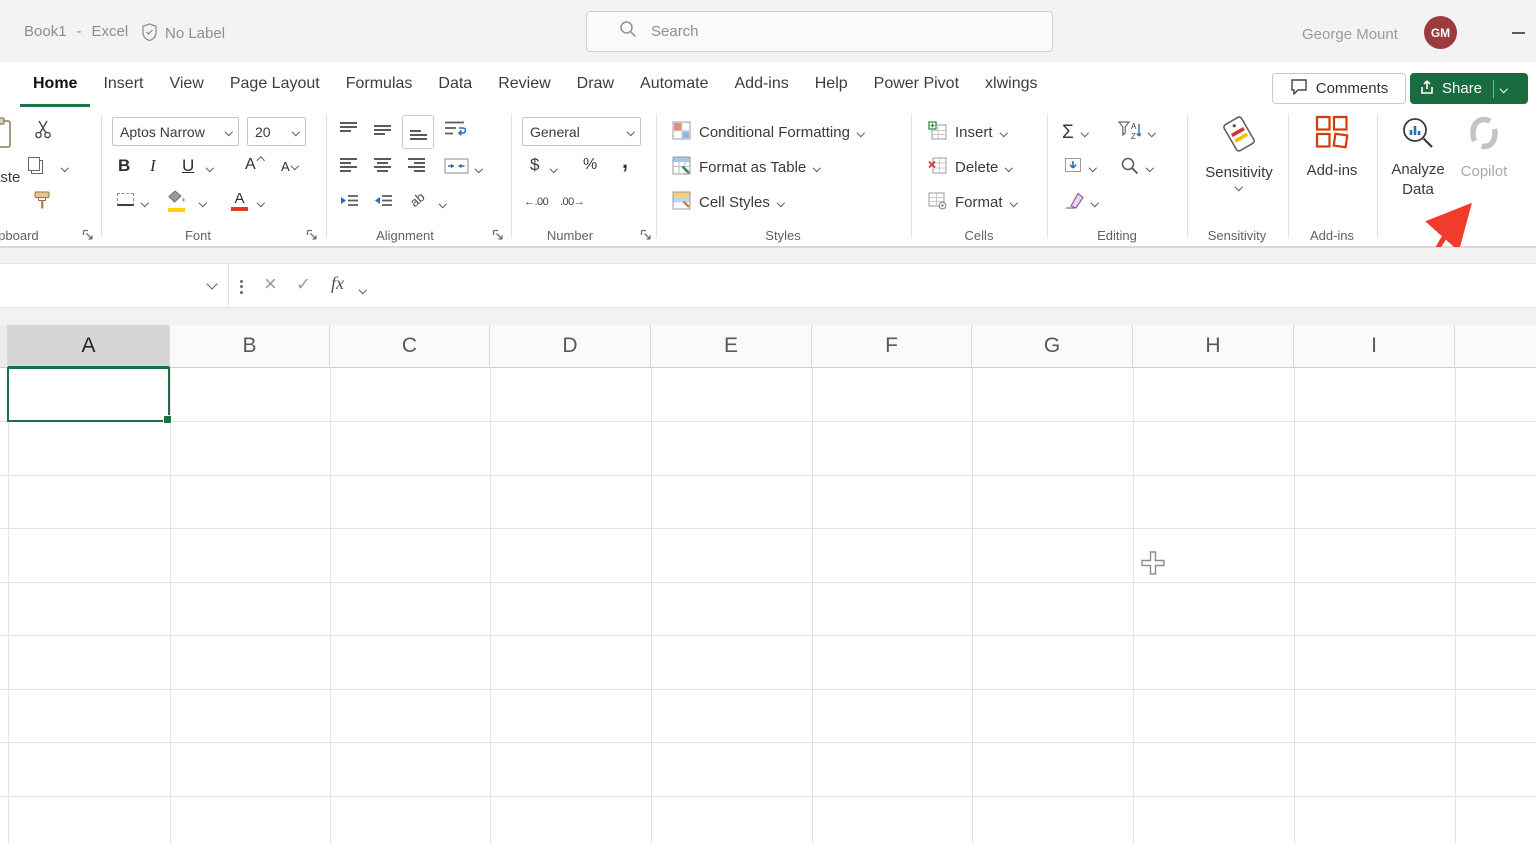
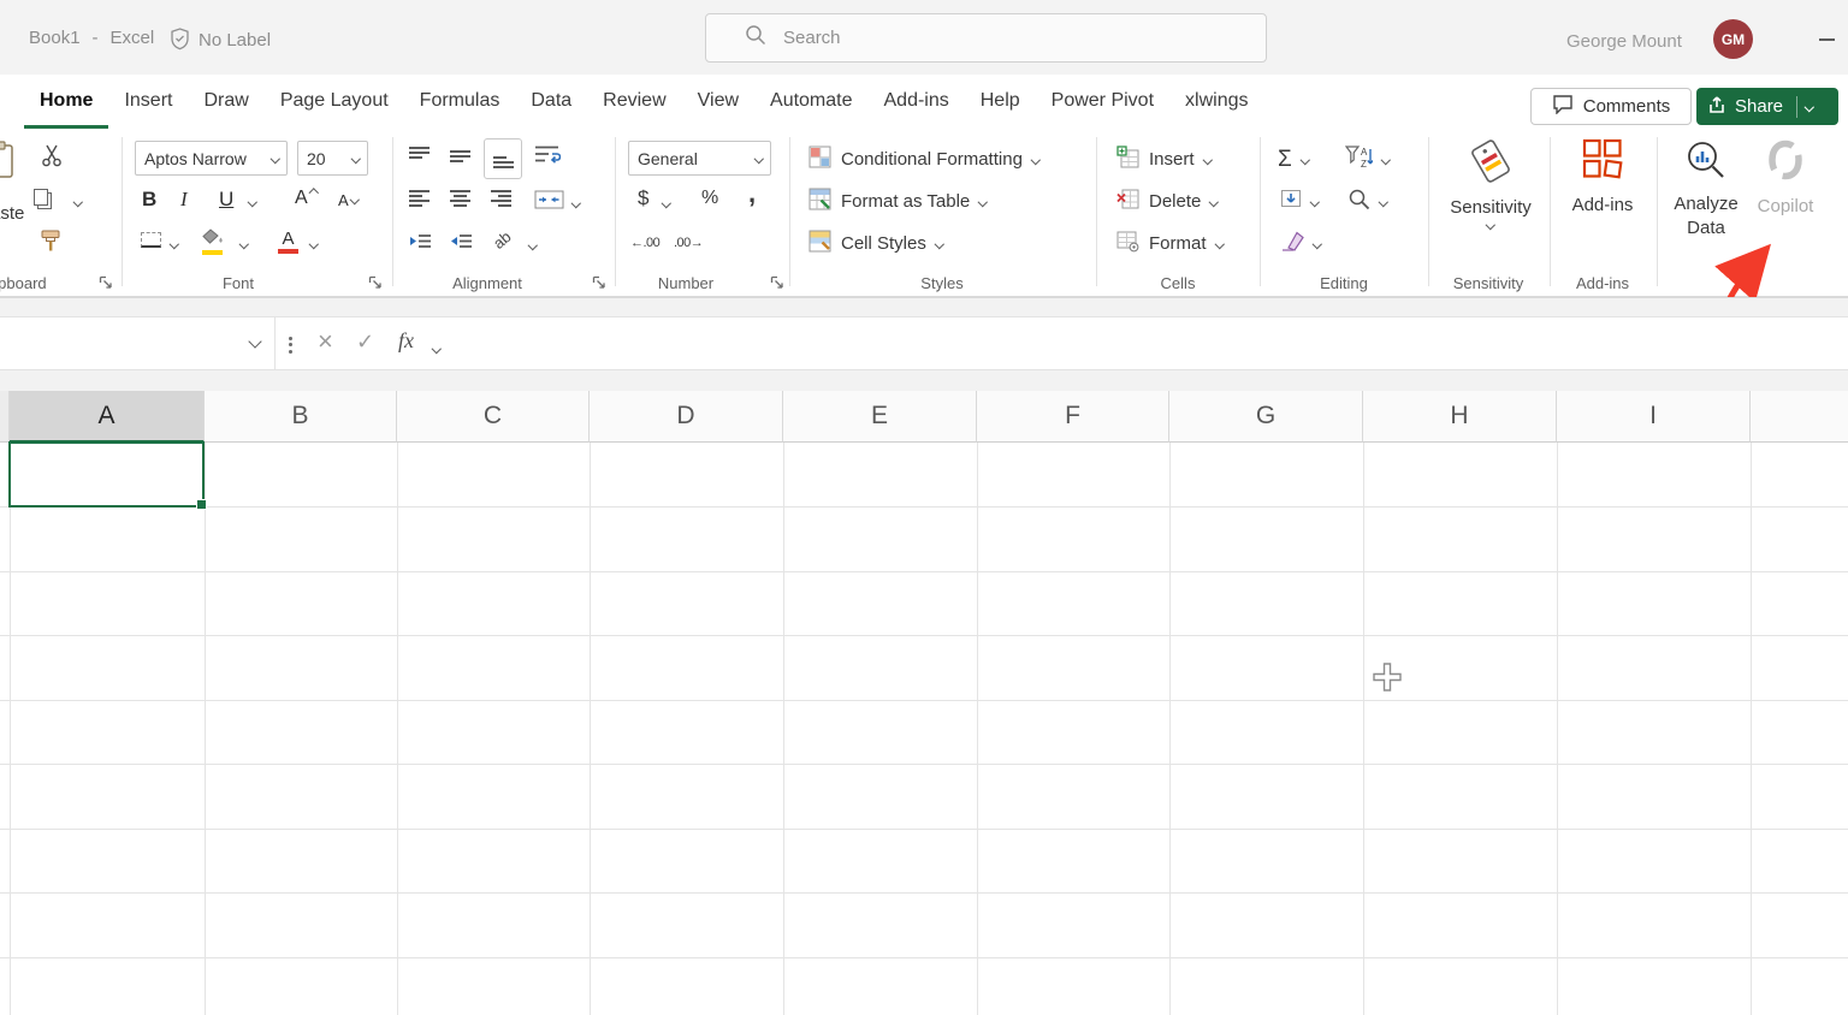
  Book1
  -
  Excel
  No Label
  Search
  George Mount
  GM
  Home
  Insert
- View
+ Draw
  Page Layout
  Formulas
  Data
  Review
- Draw
+ View
  Automate
  Add-ins
  Help
  Power Pivot
  xlwings
  Comments
  Share
  Aptos Narrow
  20
  B
  I
  U
  A
  A
  A
  Font
  Alignment
  General
  $
  %
  ,
  ←.00
  .00→
  Number
  Conditional Formatting
  Format as Table
  Cell Styles
  Styles
  Insert
  Delete
  Format
  Cells
  Σ
  A
  Z
  Editing
  Sensitivity
  Sensitivity
  Add-ins
  Add-ins
  Analyze
  Data
  Copilot
  ×
  ✓
  fx
  A
  B
  C
  D
  E
  F
  G
  H
  I
